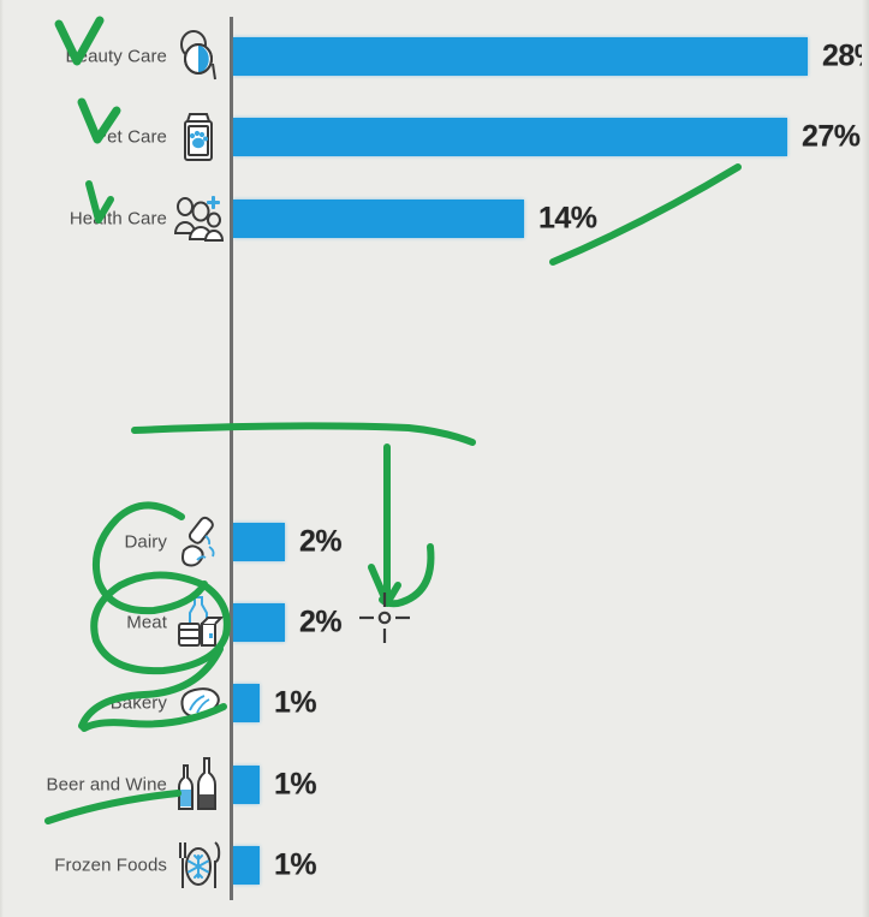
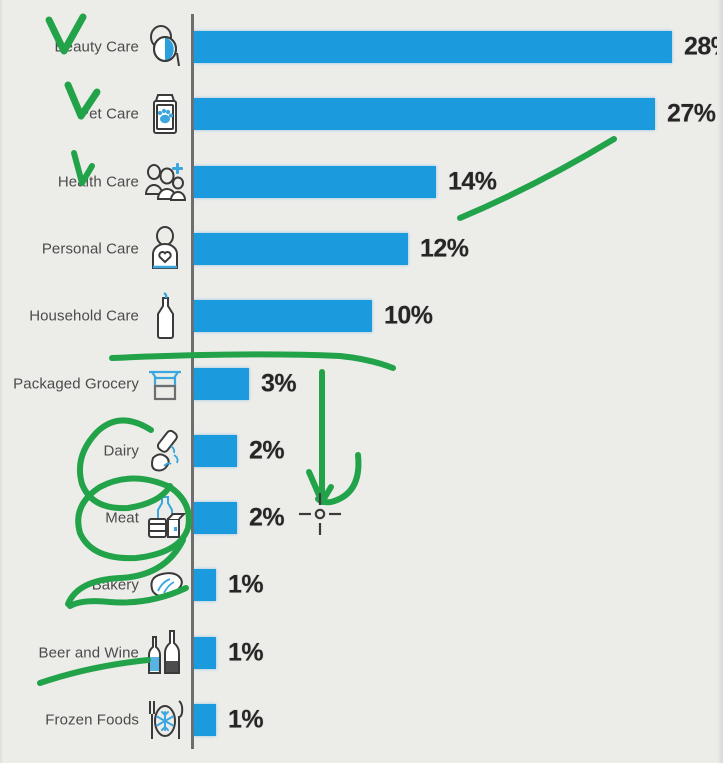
  auty Care
  et Care
  27%
  Helth Care
  14%
+ Personal Care
+ 12%
+ Household Care
+ 10%
+ Packaged Grocery
+ 3%
  Dairy
  2%
  Meat
  2%
  Bakery
  1%
  Beer and Wine
  1%
  Frozen Foods
  1%
